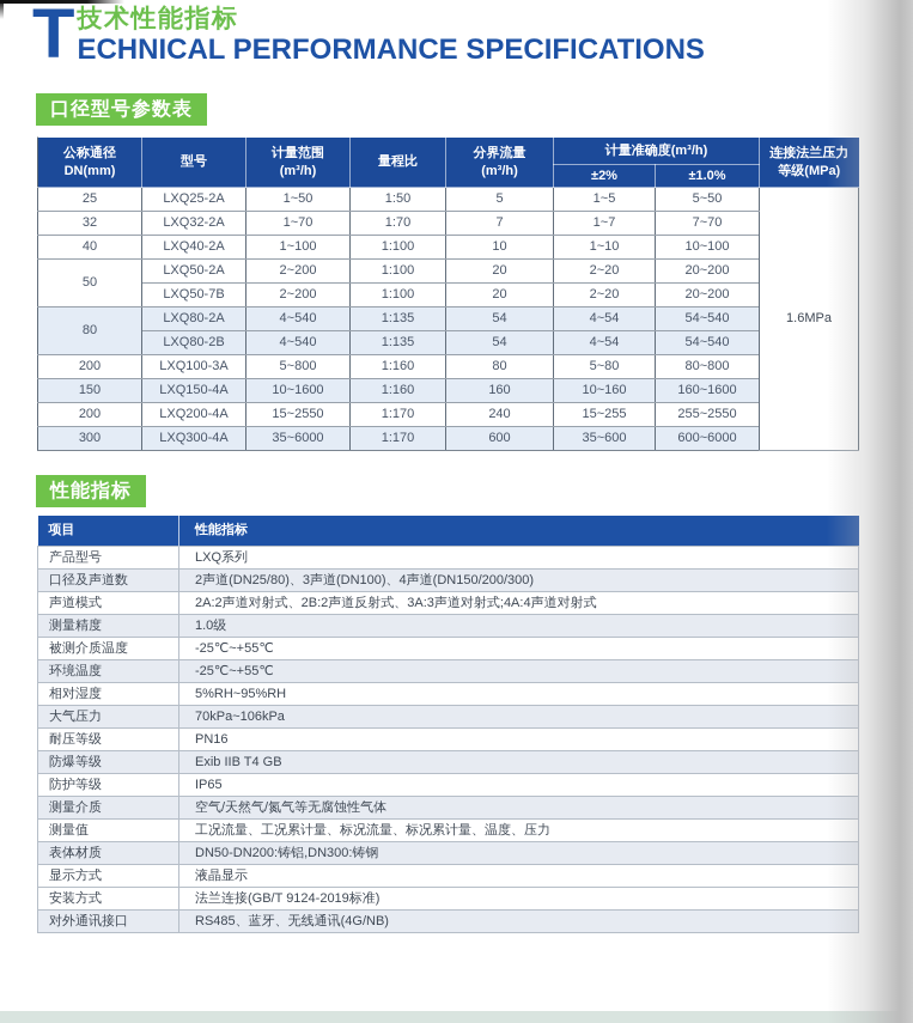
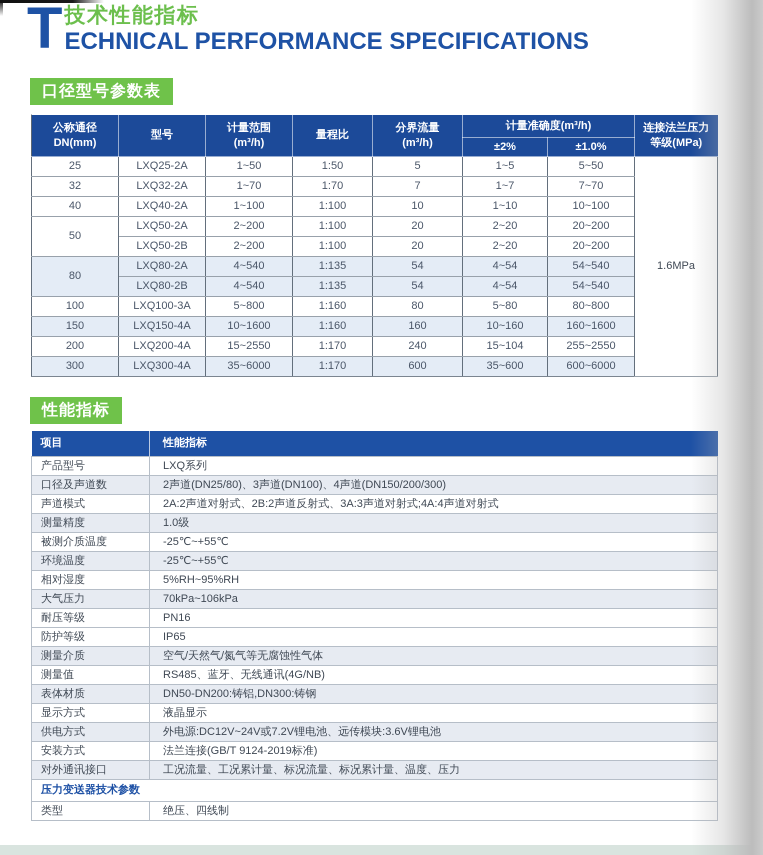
  T
  技术性能指标
  ECHNICAL PERFORMANCE SPECIFICATIONS
  口径型号参数表
  公称通径 DN(mm)	型号	计量范围 (m³/h)	量程比	分界流量 (m³/h)	计量准确度(m³/h)	连接法兰 等级(MP
  ±2%	±1.0%
  25	LXQ25-2A	1~50	1:50	5	1~5	5~50	1.6MP
  32	LXQ32-2A	1~70	1:70	7	1~7	7~70
  40	LXQ40-2A	1~100	1:100	10	1~10	10~100
  50	LXQ50-2A	2~200	1:100	20	2~20	20~200
- LXQ50-7B	2~200	1:100	20	2~20	20~200
+ LXQ50-2B	2~200	1:100	20	2~20	20~200
  80	LXQ80-2A	4~540	1:135	54	4~54	54~540
  LXQ80-2B	4~540	1:135	54	4~54	54~540
- 200	LXQ100-3A	5~800	1:160	80	5~80	80~800
+ 100	LXQ100-3A	5~800	1:160	80	5~80	80~800
  150	LXQ150-4A	10~1600	1:160	160	10~160	160~1600
- 200	LXQ200-4A	15~2550	1:170	240	15~255	255~2550
+ 200	LXQ200-4A	15~2550	1:170	240	15~104	255~2550
  300	LXQ300-4A	35~6000	1:170	600	35~600	600~6000
  性能指标
  项目	性能指标
  产品型号	LXQ系列
  口径及声道数	2声道(DN25/80)、3声道(DN100)、4声道(DN150/200/300)
  声道模式	2A:2声道对射式、2B:2声道反射式、3A:3声道对射式;4A:4声道对射式
  测量精度	1.0级
  被测介质温度	-25℃~+55℃
  环境温度	-25℃~+55℃
  相对湿度	5%RH~95%RH
  大气压力	70kPa~106kPa
  耐压等级	PN16
- 防爆等级	Exib IIB T4 GB
  防护等级	IP65
  测量介质	空气/天然气/氮气等无腐蚀性气体
- 测量值	工况流量、工况累计量、标况流量、标况累计量、温度、压力
+ 测量值	RS485、蓝牙、无线通讯(4G/NB)
  表体材质	DN50-DN200:铸铝,DN300:铸钢
  显示方式	液晶显示
+ 供电方式	外电源:DC12V~24V或7.2V锂电池、远传模块:3.6V锂电池
  安装方式	法兰连接(GB/T 9124-2019标准)
- 对外通讯接口	RS485、蓝牙、无线通讯(4G/NB)
+ 对外通讯接口	工况流量、工况累计量、标况流量、标况累计量、温度、压力
+ 压力变送器技术参数
+ 类型	绝压、四线制
